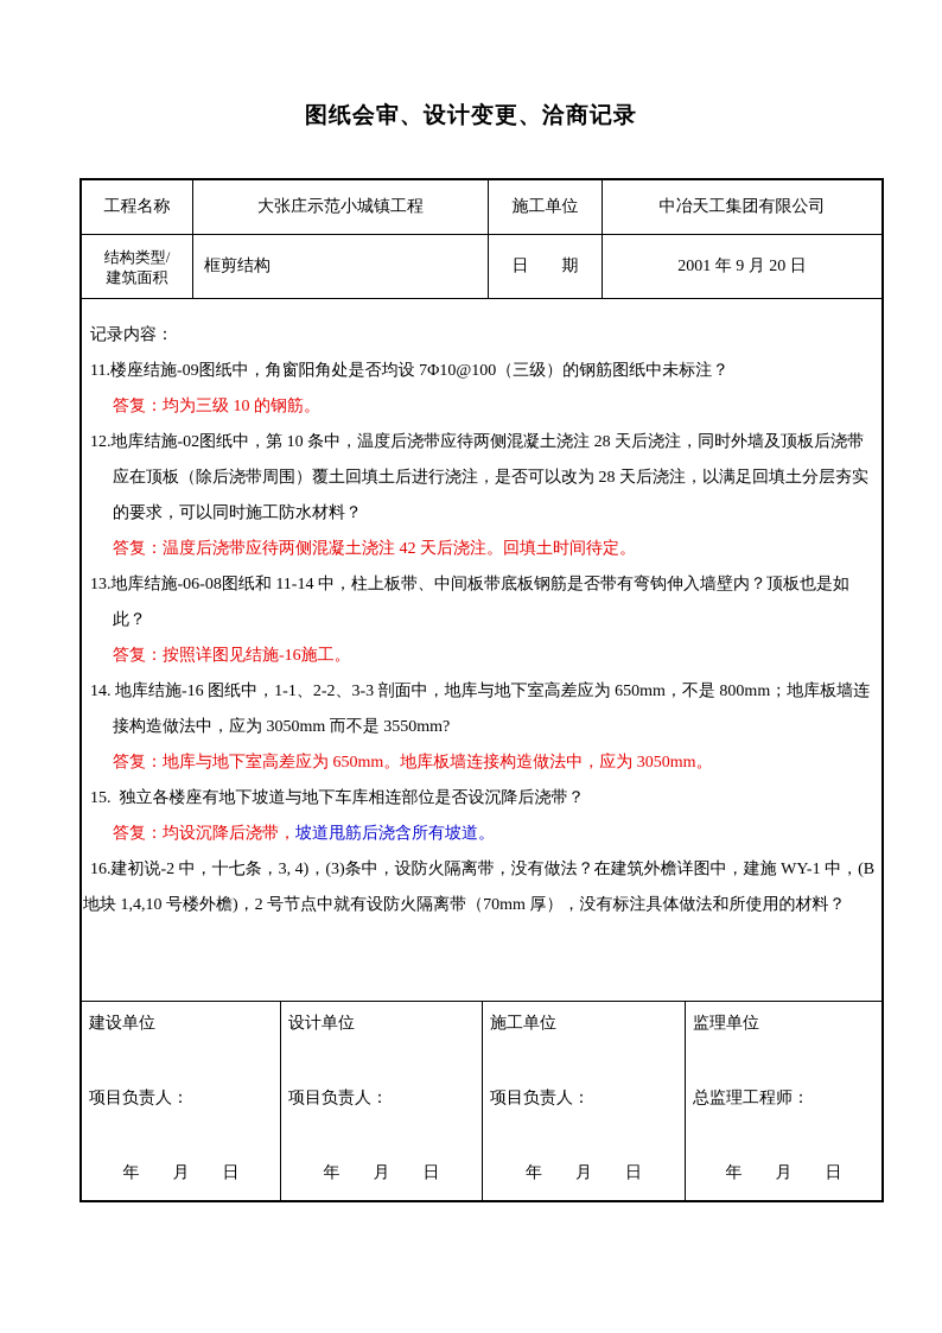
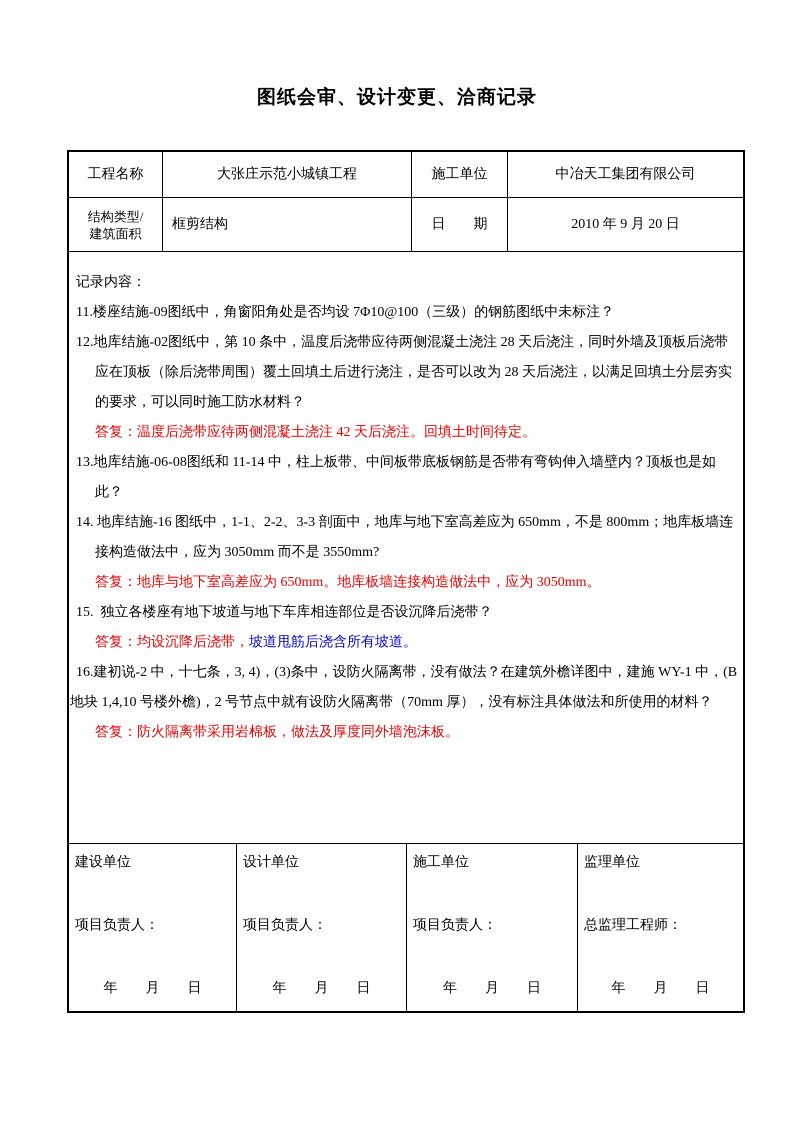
  图纸会审、设计变更、洽商记录
  工程名称
  大张庄示范小城镇工程
  施工单位
  中冶天工集团有限公司
  结构类型/
  建筑面积
  框剪结构
  日 期
- 2001 年 9 月 20 日
+ 2010 年 9 月 20 日
  记录内容：
  11.楼座结施-09图纸中，角窗阳角处是否均设 7Φ10@100（三级）的钢筋图纸中未标注？
- 答复：均为三级 10 的钢筋。
  12.地库结施-02图纸中，第 10 条中，温度后浇带应待两侧混凝土浇注 28 天后浇注，同时外墙及顶板后浇带
  应在顶板（除后浇带周围）覆土回填土后进行浇注，是否可以改为 28 天后浇注，以满足回填土分层夯实
  的要求，可以同时施工防水材料？
  答复：温度后浇带应待两侧混凝土浇注 42 天后浇注。回填土时间待定。
  13.地库结施-06-08图纸和 11-14 中，柱上板带、中间板带底板钢筋是否带有弯钩伸入墙壁内？顶板也是如
  此？
- 答复：按照详图见结施-16施工。
  14. 地库结施-16 图纸中，1-1、2-2、3-3 剖面中，地库与地下室高差应为 650mm，不是 800mm；地库板墙连
  接构造做法中，应为 3050mm 而不是 3550mm?
  答复：地库与地下室高差应为 650mm。地库板墙连接构造做法中，应为 3050mm。
  15. 独立各楼座有地下坡道与地下车库相连部位是否设沉降后浇带？
  答复：均设沉降后浇带，坡道甩筋后浇含所有坡道。
  16.建初说-2 中，十七条，3, 4)，(3)条中，设防火隔离带，没有做法？在建筑外檐详图中，建施 WY-1 中，(B
  地块 1,4,10 号楼外檐)，2 号节点中就有设防火隔离带（70mm 厚），没有标注具体做法和所使用的材料？
+ 答复：防火隔离带采用岩棉板，做法及厚度同外墙泡沫板。
  建设单位
  项目负责人：
  年 月 日
  设计单位
  项目负责人：
  年 月 日
  施工单位
  项目负责人：
  年 月 日
  监理单位
  总监理工程师：
  年 月 日
